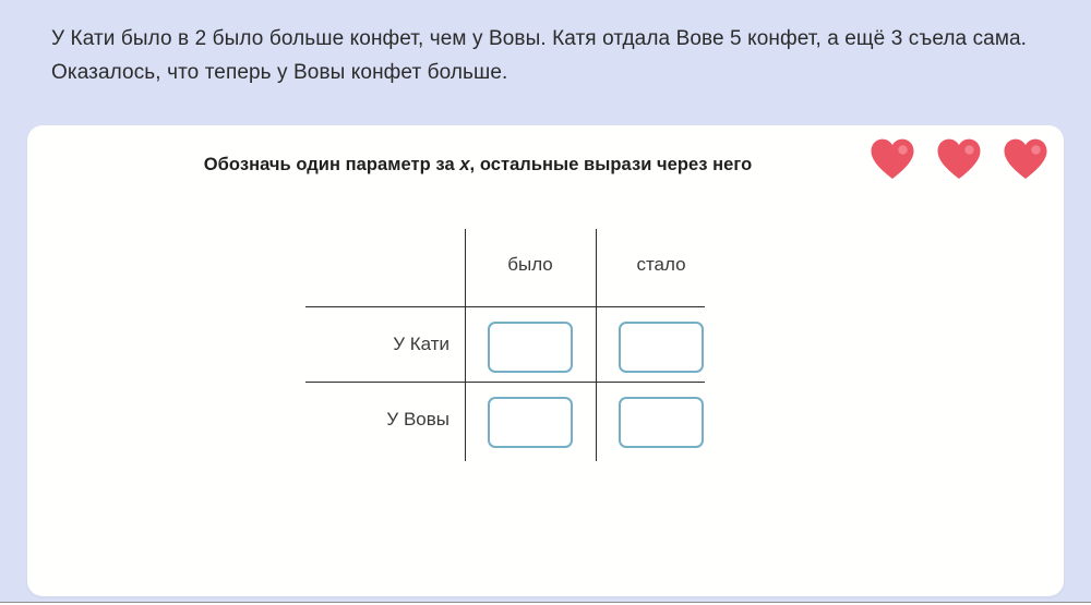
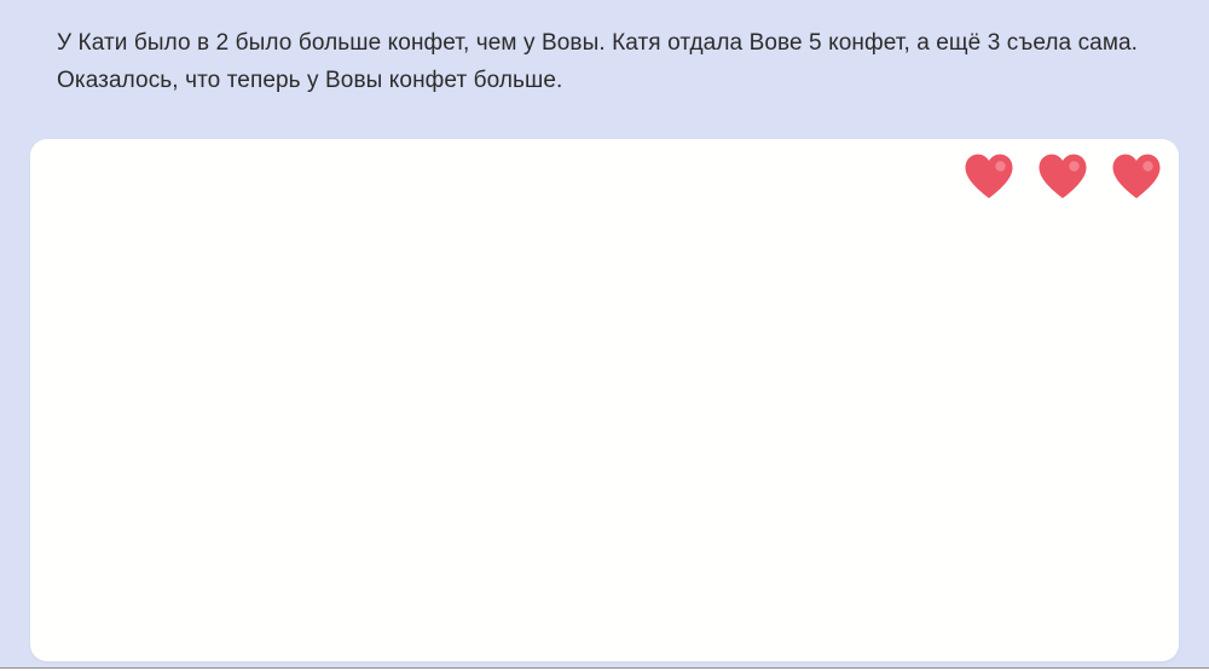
  У Кати было в 2 было больше конфет, чем у Вовы. Катя отдала Вове 5 конфет, а ещё 3 съела сама. Оказалось, что теперь у Вовы конфет больше.
- Обозначь один параметр за x, остальные вырази через него
- было
- стало
- У Кати
- У Вовы
